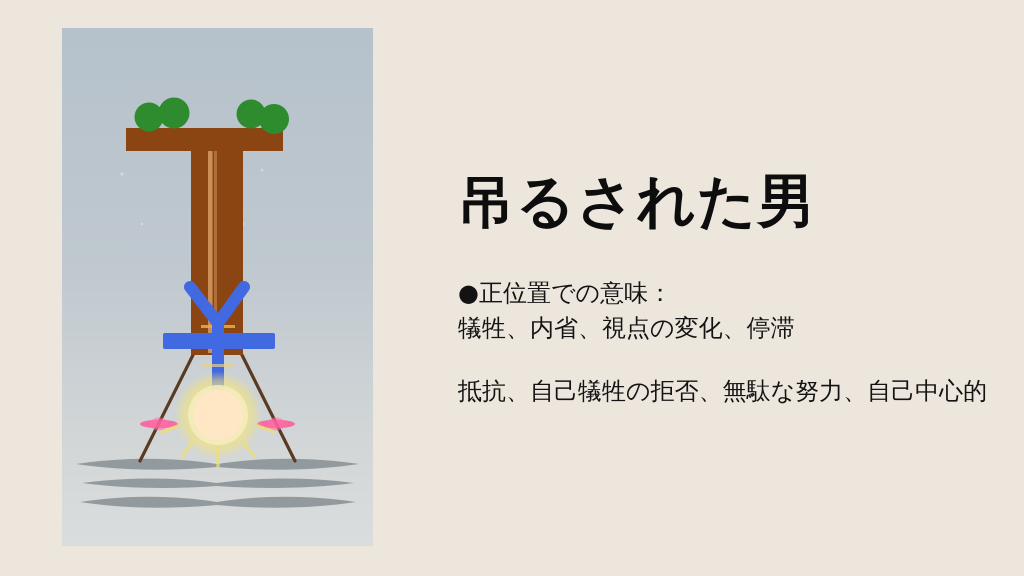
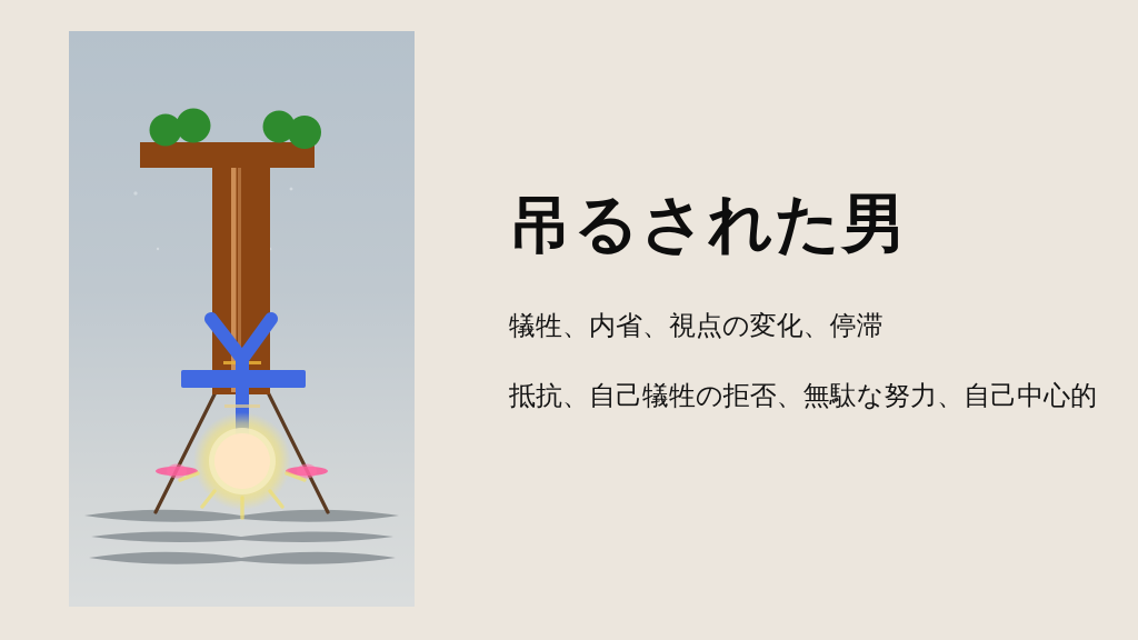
  吊るされた男
- ●正位置での意味：
  犠牲、内省、視点の変化、停滞
  抵抗、自己犠牲の拒否、無駄な努力、自己中心的
